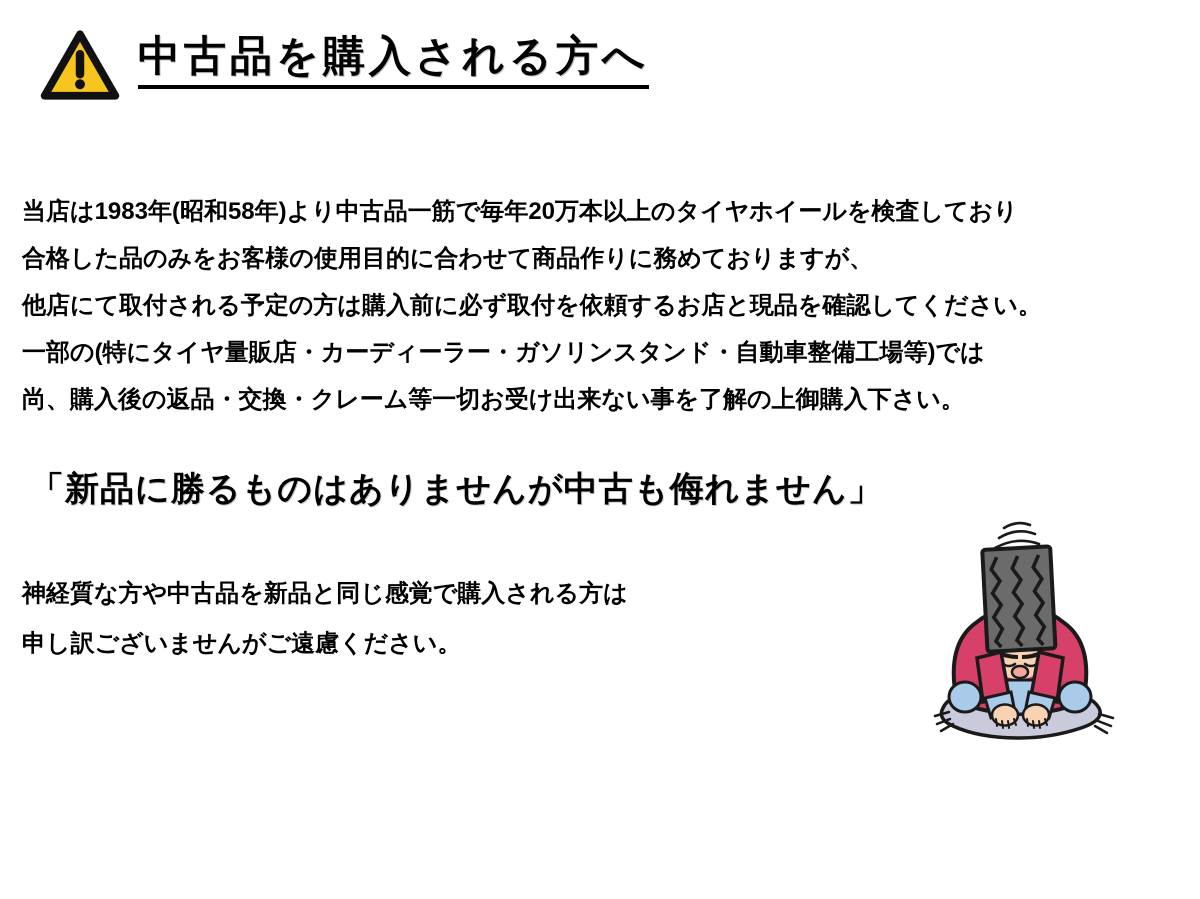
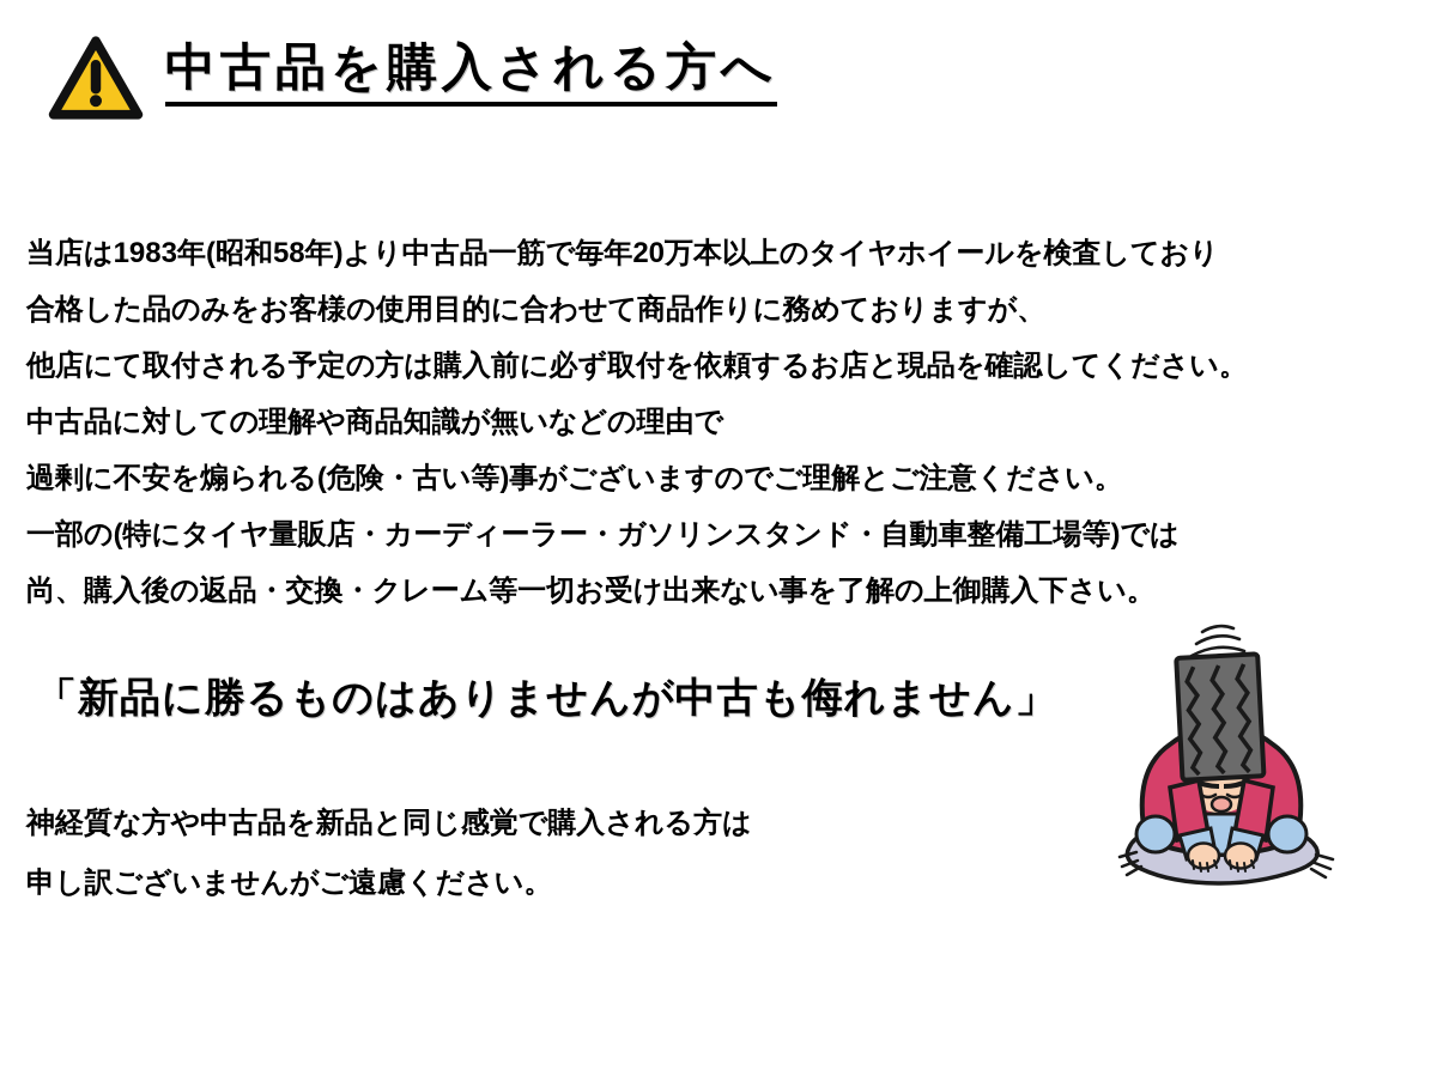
  中古品を購入される方へ
  当店は1983年(昭和58年)より中古品一筋で毎年20万本以上のタイヤホイールを検査しており
  合格した品のみをお客様の使用目的に合わせて商品作りに務めておりますが、
  他店にて取付される予定の方は購入前に必ず取付を依頼するお店と現品を確認してください。
+ 中古品に対しての理解や商品知識が無いなどの理由で
+ 過剰に不安を煽られる(危険・古い等)事がございますのでご理解とご注意ください。
  一部の(特にタイヤ量販店・カーディーラー・ガソリンスタンド・自動車整備工場等)では
  尚、購入後の返品・交換・クレーム等一切お受け出来ない事を了解の上御購入下さい。
  「新品に勝るものはありませんが中古も侮れません」
  神経質な方や中古品を新品と同じ感覚で購入される方は
  申し訳ございませんがご遠慮ください。
